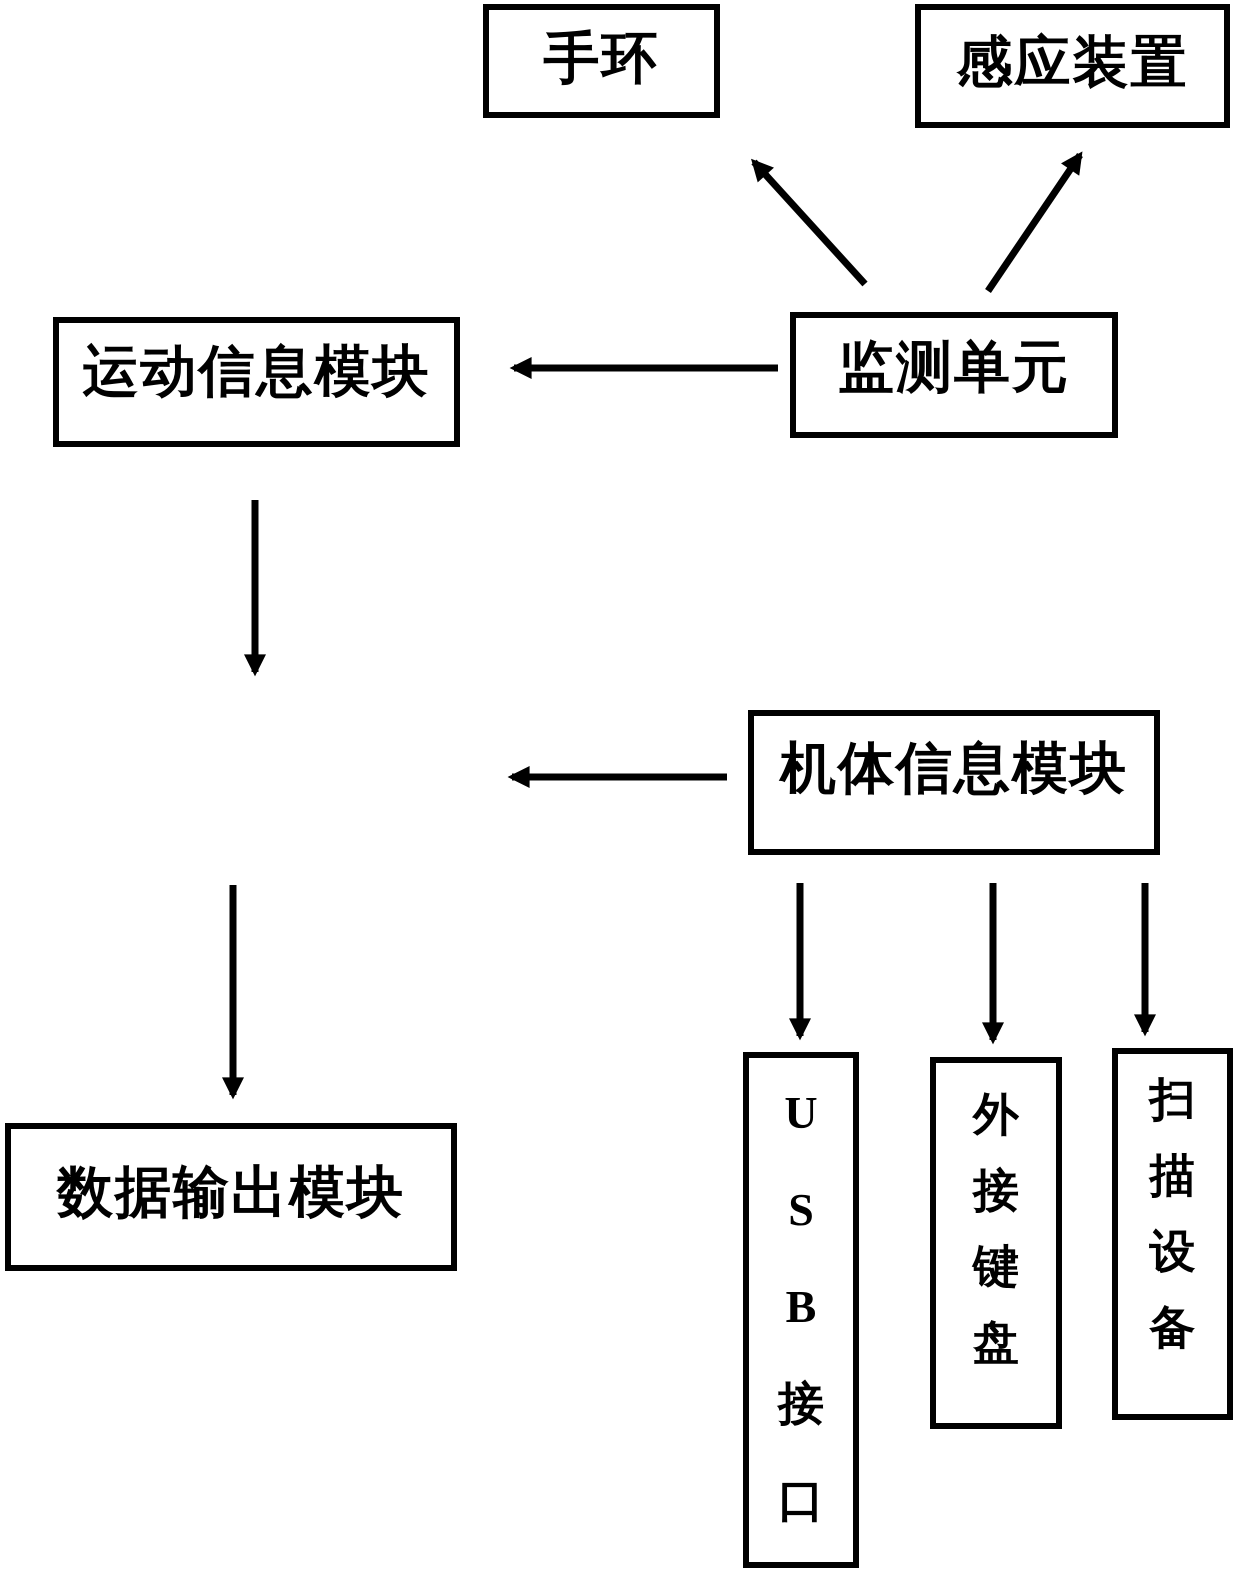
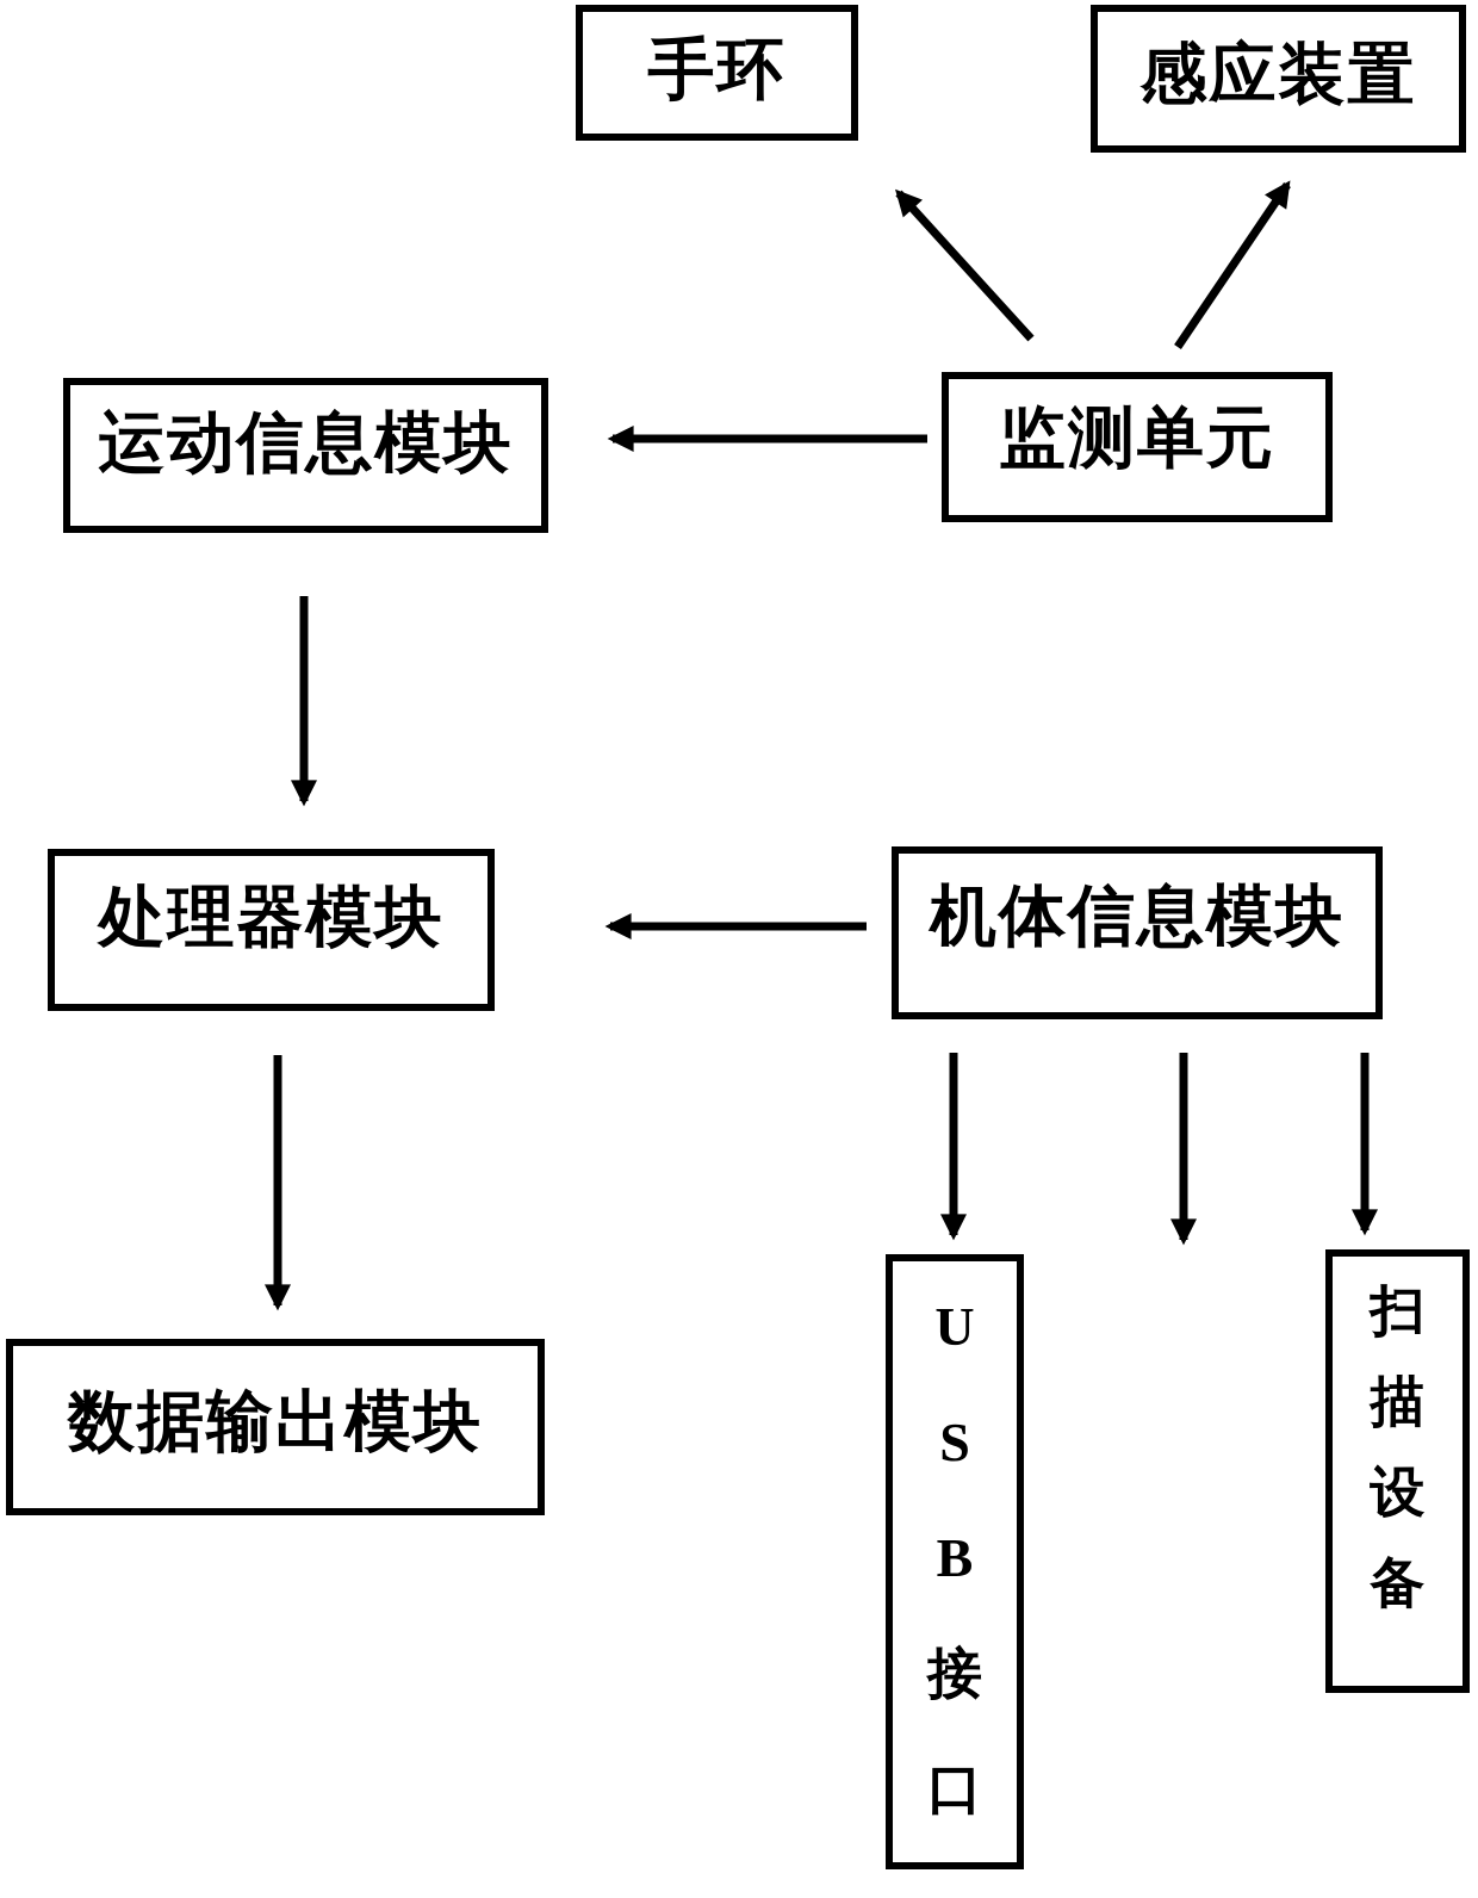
  手环
  感应装置
  监测单元
  运动信息模块
+ 处理器模块
  机体信息模块
  数据输出模块
  USB接口
- 外接键盘
  扫描设备
